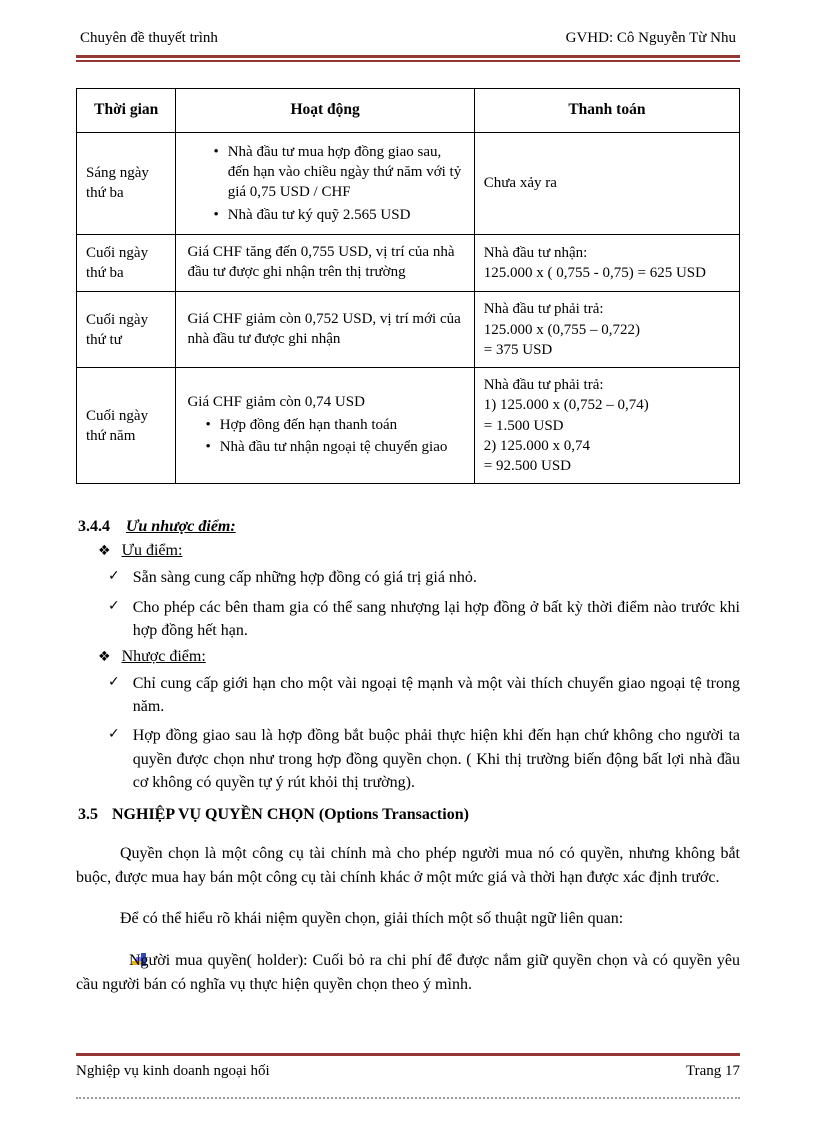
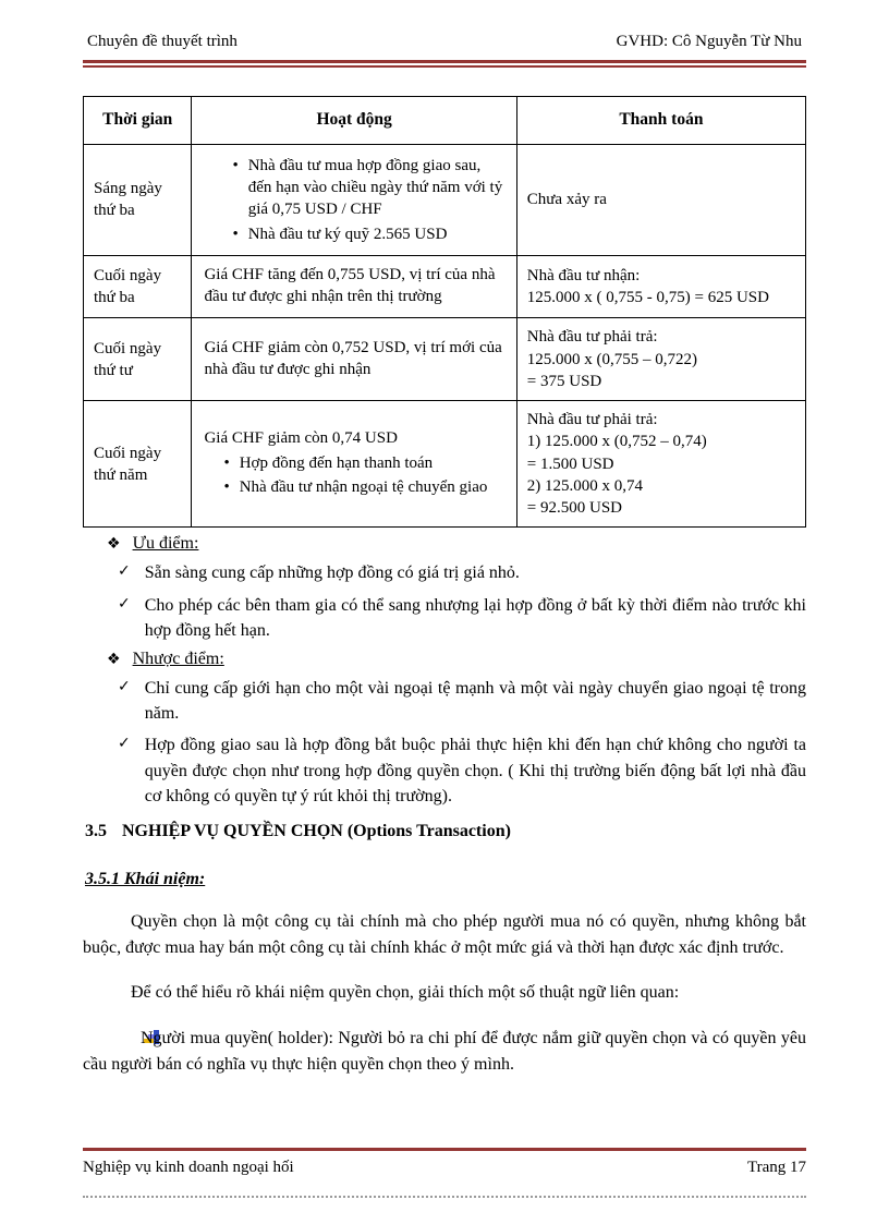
  Chuyên đề thuyết trình
  GVHD: Cô Nguyễn Từ Nhu
  Thời gian	Hoạt động	Thanh toán
  Sáng ngày thứ ba	• Nhà đầu tư mua hợp đồng giao sau, đến hạn vào chiều ngày thứ năm với tỷ giá 0,75 USD / CHF • Nhà đầu tư ký quỹ 2.565 USD	Chưa xảy ra
  Cuối ngày thứ ba	Giá CHF tăng đến 0,755 USD, vị trí của nhà đầu tư được ghi nhận trên thị trường	Nhà đầu tư nhận: 125.000 x ( 0,755 - 0,75) = 625 USD
  Cuối ngày thứ tư	Giá CHF giảm còn 0,752 USD, vị trí mới của nhà đầu tư được ghi nhận	Nhà đầu tư phải trả: 125.000 x (0,755 – 0,722) = 375 USD
  Cuối ngày thứ năm	Giá CHF giảm còn 0,74 USD • Hợp đồng đến hạn thanh toán • Nhà đầu tư nhận ngoại tệ chuyển giao	Nhà đầu tư phải trả: 1) 125.000 x (0,752 – 0,74) = 1.500 USD 2) 125.000 x 0,74 = 92.500 USD
- 3.4.4
- Ưu nhược điểm:
  ❖
  Ưu điểm:
  ✓
  Sẵn sàng cung cấp những hợp đồng có giá trị giá nhỏ.
  ✓
  Cho phép các bên tham gia có thể sang nhượng lại hợp đồng ở bất kỳ thời điểm nào trước khi hợp đồng hết hạn.
  ❖
  Nhược điểm:
  ✓
- Chỉ cung cấp giới hạn cho một vài ngoại tệ mạnh và một vài thích chuyển giao ngoại tệ trong năm.
+ Chỉ cung cấp giới hạn cho một vài ngoại tệ mạnh và một vài ngày chuyển giao ngoại tệ trong năm.
  ✓
  Hợp đồng giao sau là hợp đồng bắt buộc phải thực hiện khi đến hạn chứ không cho người ta quyền được chọn như trong hợp đồng quyền chọn. ( Khi thị trường biến động bất lợi nhà đầu cơ không có quyền tự ý rút khỏi thị trường).
  3.5
  NGHIỆP VỤ QUYỀN CHỌN (Options Transaction)
+ 3.5.1 Khái niệm:
  Quyền chọn là một công cụ tài chính mà cho phép người mua nó có quyền, nhưng không bắt buộc, được mua hay bán một công cụ tài chính khác ở một mức giá và thời hạn được xác định trước.
  Để có thể hiểu rõ khái niệm quyền chọn, giải thích một số thuật ngữ liên quan:
- Người mua quyền( holder): Cuối bỏ ra chi phí để được nắm giữ quyền chọn và có quyền yêu cầu người bán có nghĩa vụ thực hiện quyền chọn theo ý mình.
+ Người mua quyền( holder): Người bỏ ra chi phí để được nắm giữ quyền chọn và có quyền yêu cầu người bán có nghĩa vụ thực hiện quyền chọn theo ý mình.
  Nghiệp vụ kinh doanh ngoại hối
  Trang 17
